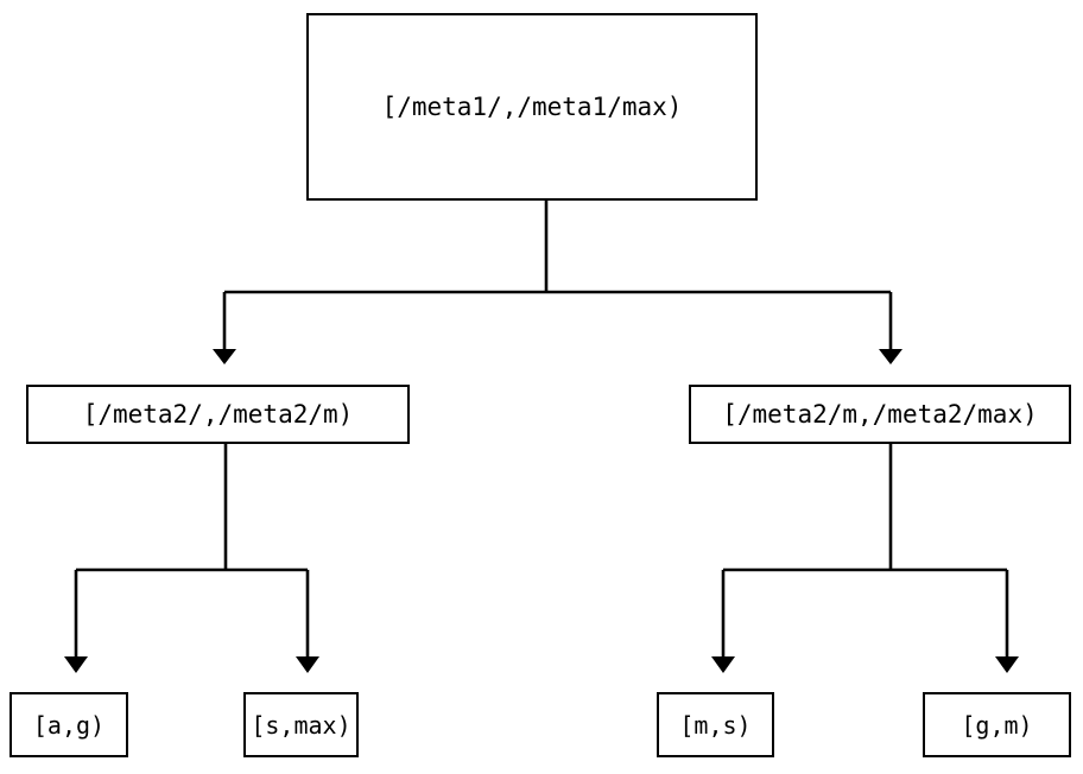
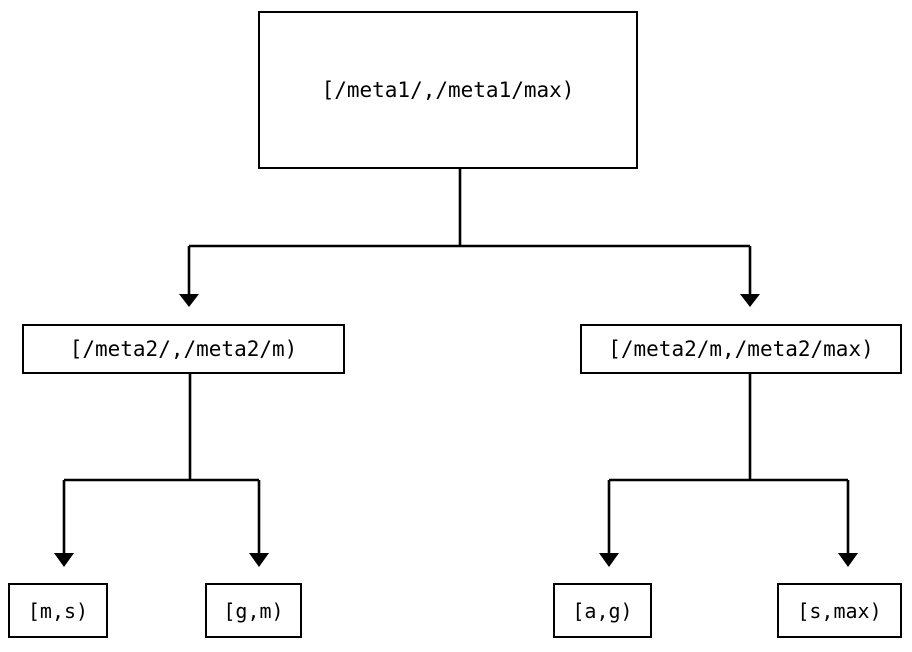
  [/meta1/,/meta1/max)
  [/meta2/,/meta2/m)
  [/meta2/m,/meta2/max)
- [a,g)
+ [m,s)
- [s,max)
+ [g,m)
- [m,s)
+ [a,g)
- [g,m)
+ [s,max)
